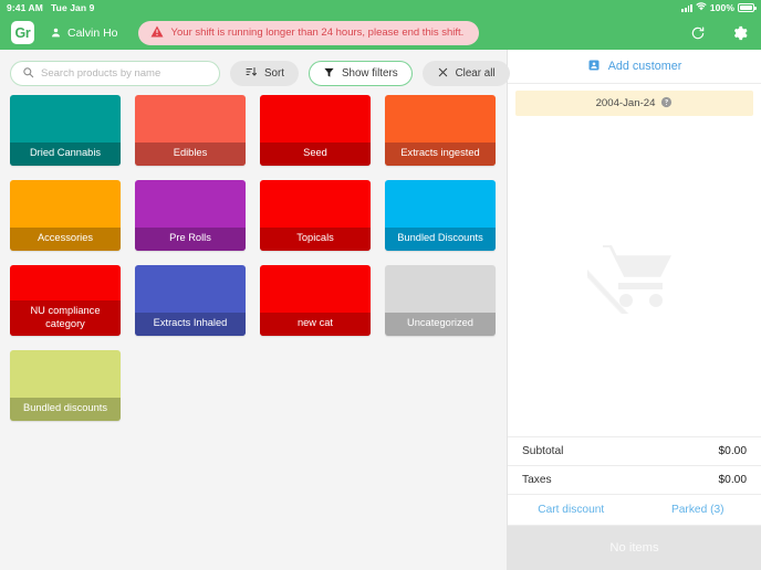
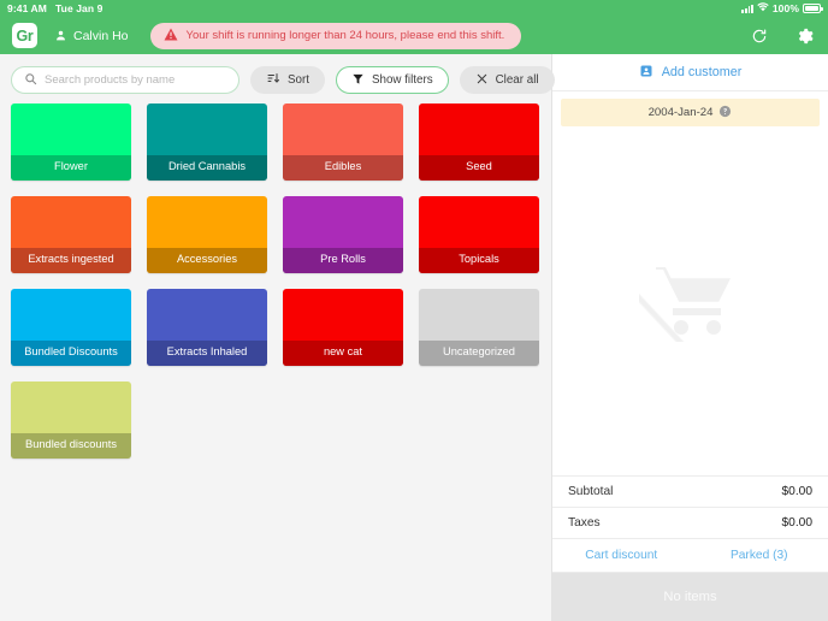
  9:41 AM
  Tue Jan 9
  100%
  Gr
  Calvin Ho
  Your shift is running longer than 24 hours, please end this shift.
  Search products by name
  Sort
  Show filters
  Clear all
+ Flower
  Dried Cannabis
  Edibles
  Seed
  Extracts ingested
  Accessories
  Pre Rolls
  Topicals
  Bundled Discounts
- NU compliance category
  Extracts Inhaled
  new cat
  Uncategorized
  Bundled discounts
  Add customer
  2004-Jan-24
  Subtotal
  $0.00
  Taxes
  $0.00
  Cart discount
  Parked (3)
